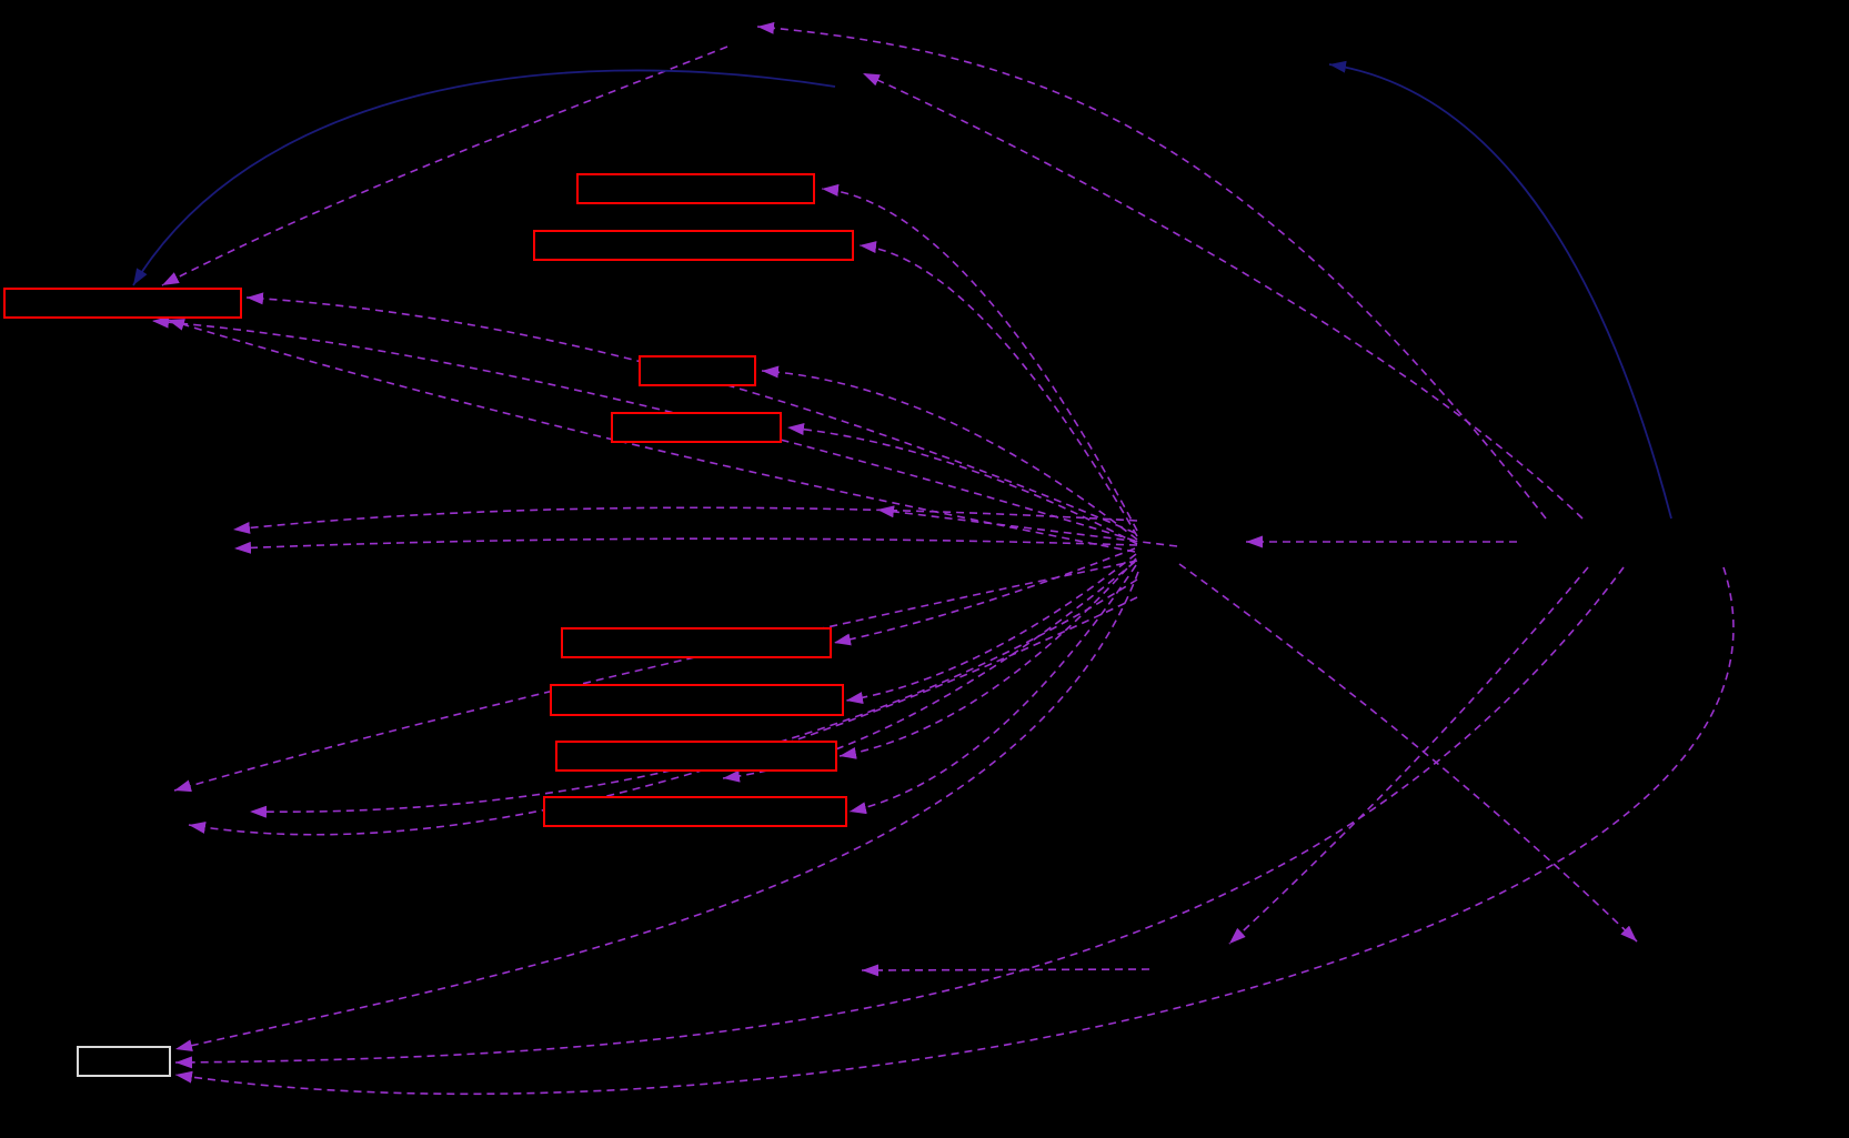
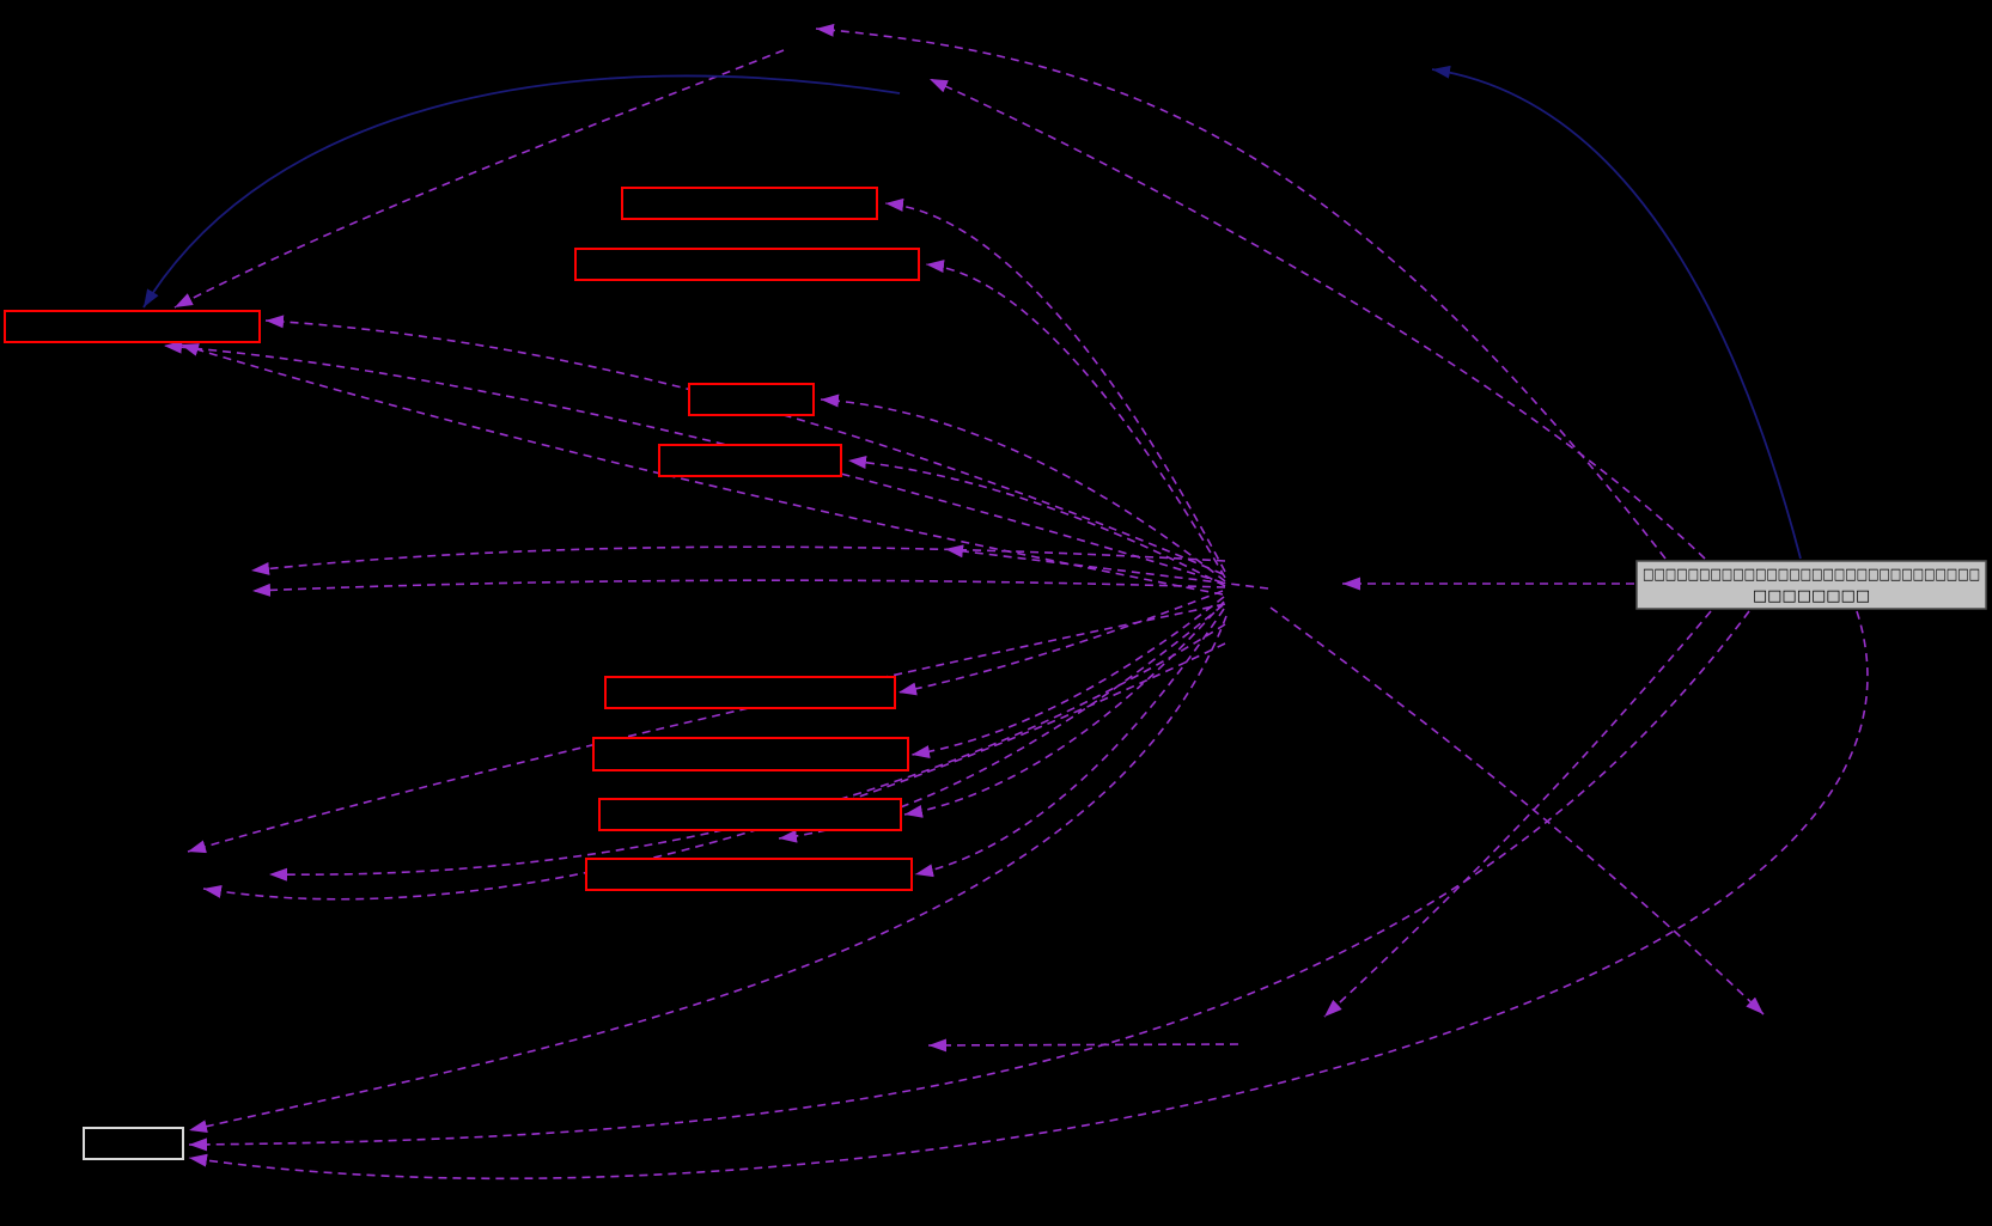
+ □□□□□□□□□□□□□□□□□□□□□□□□□□□□□□ □□□□□□□□
